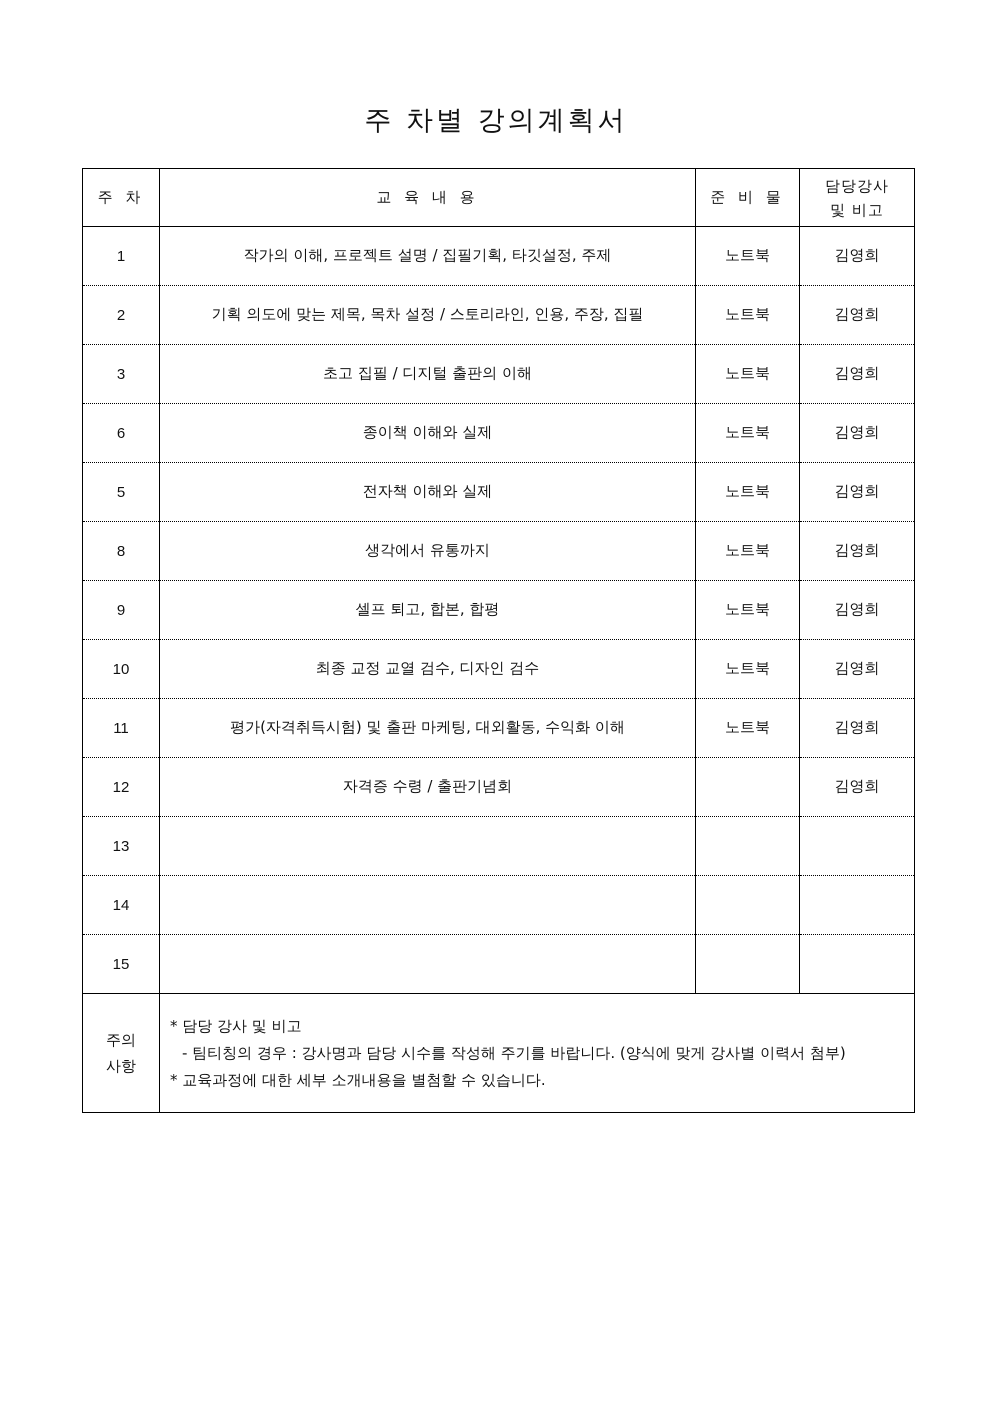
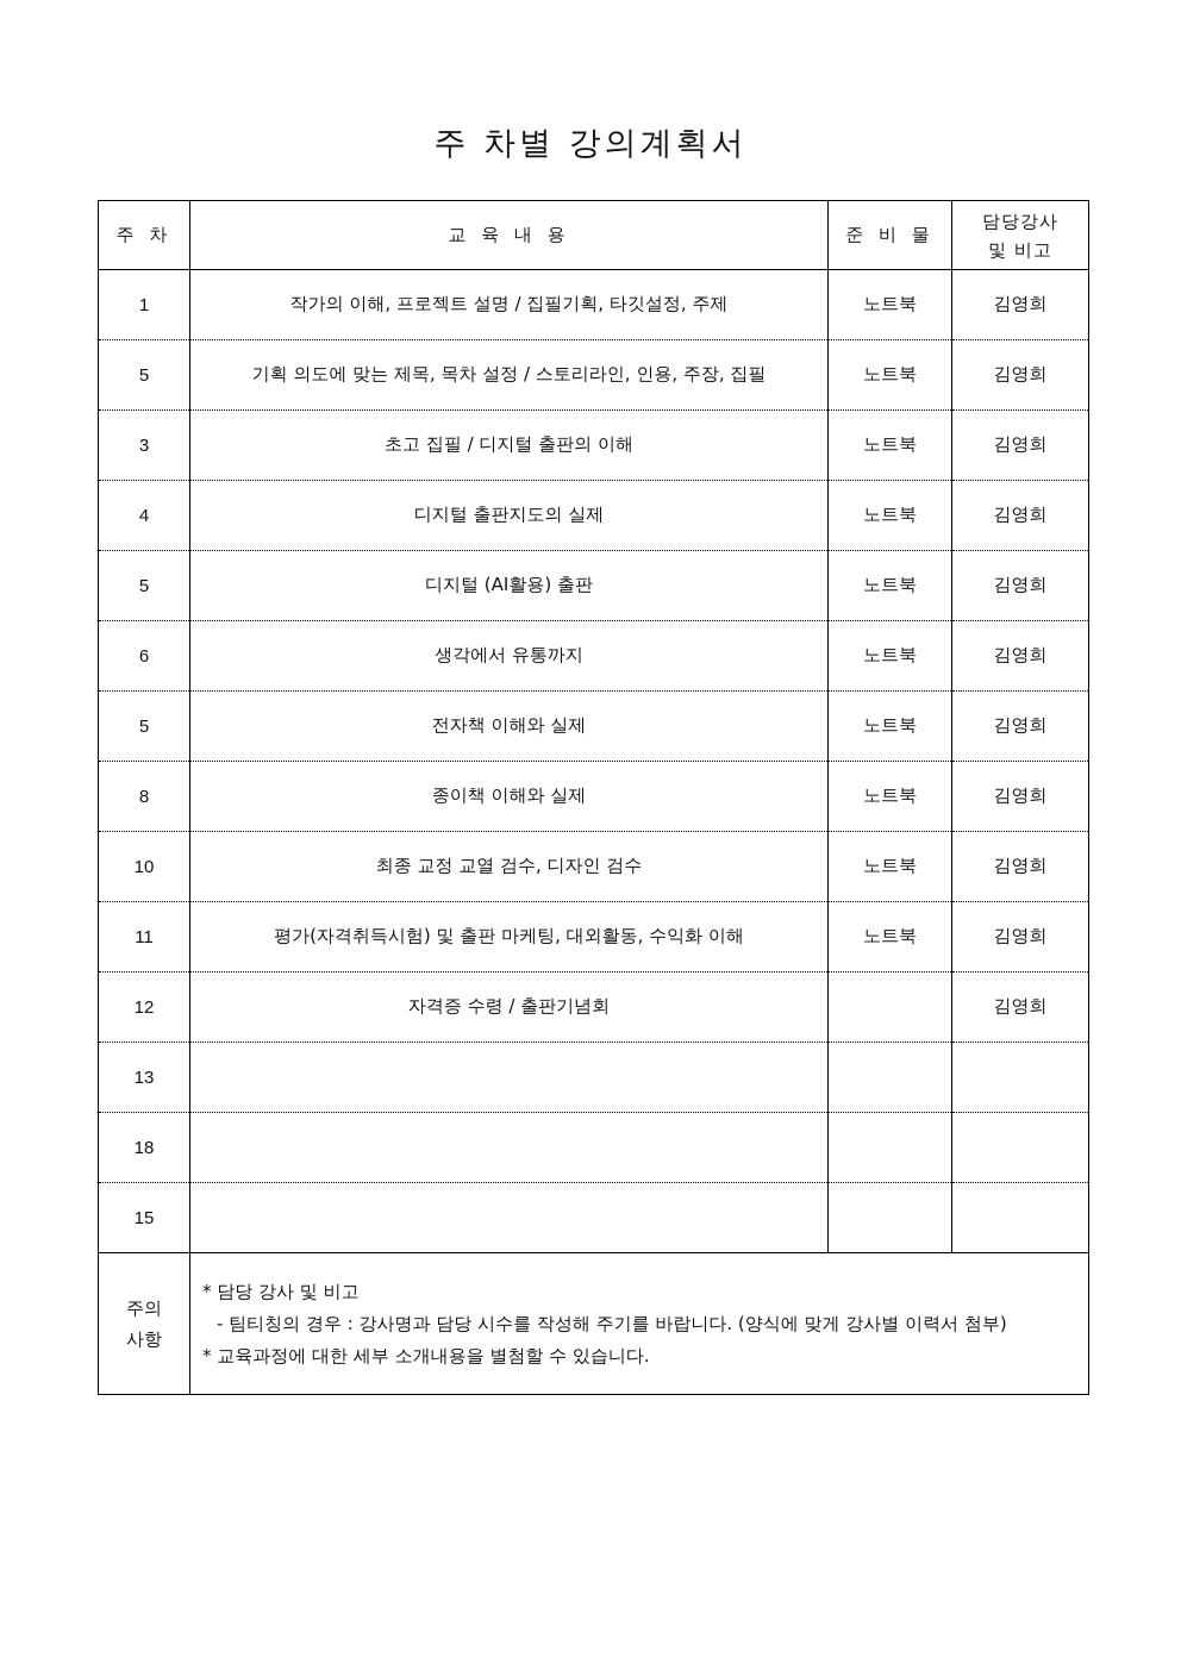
  주 차별 강의계획서
  주 차	교 육 내 용	준 비 물	담당강사 및 비고
  1	작가의 이해, 프로젝트 설명 / 집필기획, 타깃설정, 주제	노트북	김영희
- 2	기획 의도에 맞는 제목, 목차 설정 / 스토리라인, 인용, 주장, 집필	노트북	김영희
+ 5	기획 의도에 맞는 제목, 목차 설정 / 스토리라인, 인용, 주장, 집필	노트북	김영희
  3	초고 집필 / 디지털 출판의 이해	노트북	김영희
+ 4	디지털 출판지도의 실제	노트북	김영희
+ 5	디지털 (AI활용) 출판	노트북	김영희
- 6	종이책 이해와 실제	노트북	김영희
+ 6	생각에서 유통까지	노트북	김영희
  5	전자책 이해와 실제	노트북	김영희
- 8	생각에서 유통까지	노트북	김영희
+ 8	종이책 이해와 실제	노트북	김영희
- 9	셀프 퇴고, 합본, 합평	노트북	김영희
  10	최종 교정 교열 검수, 디자인 검수	노트북	김영희
  11	평가(자격취득시험) 및 출판 마케팅, 대외활동, 수익화 이해	노트북	김영희
  12	자격증 수령 / 출판기념회		김영희
  13
- 14
+ 18
  15
  주의 사항	* 담당 강사 및 비고 - 팀티칭의 경우 : 강사명과 담당 시수를 작성해 주기를 바랍니다. (양식에 맞게 강사별 이력서 첨부) * 교육과정에 대한 세부 소개내용을 별첨할 수 있습니다.
